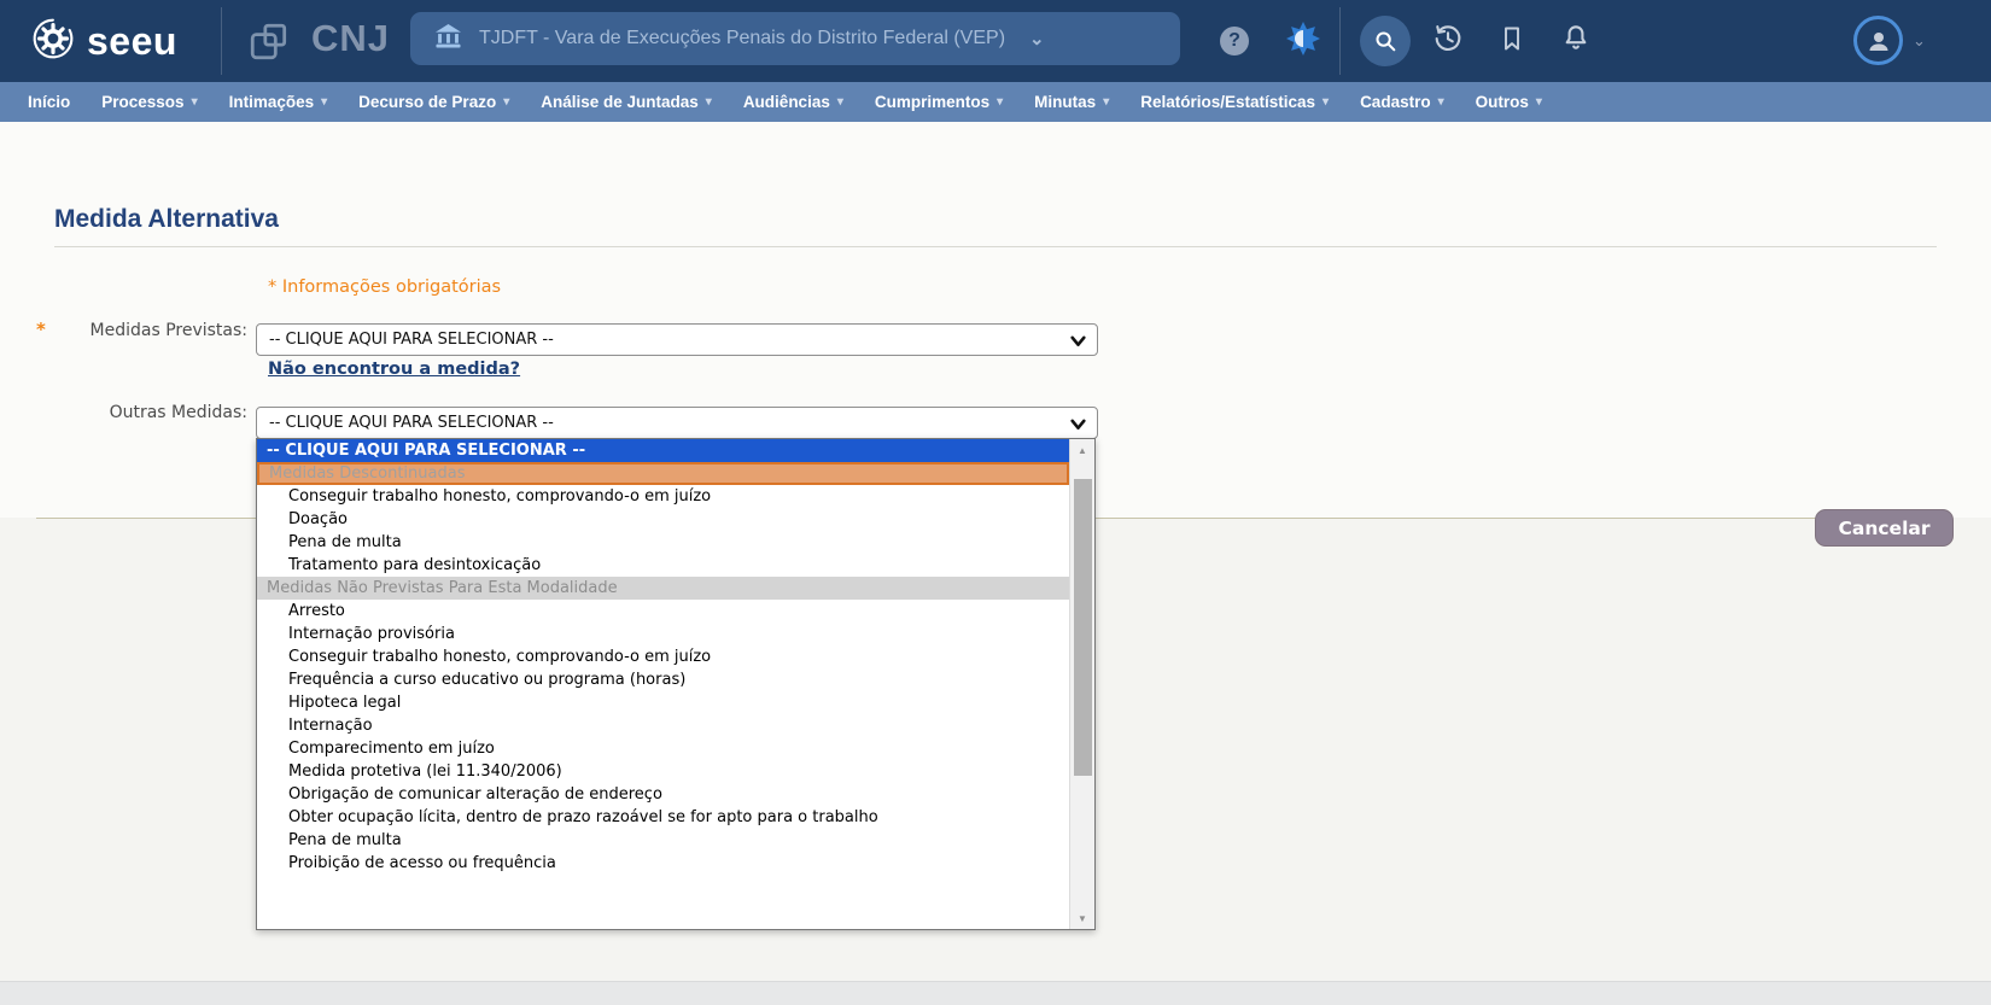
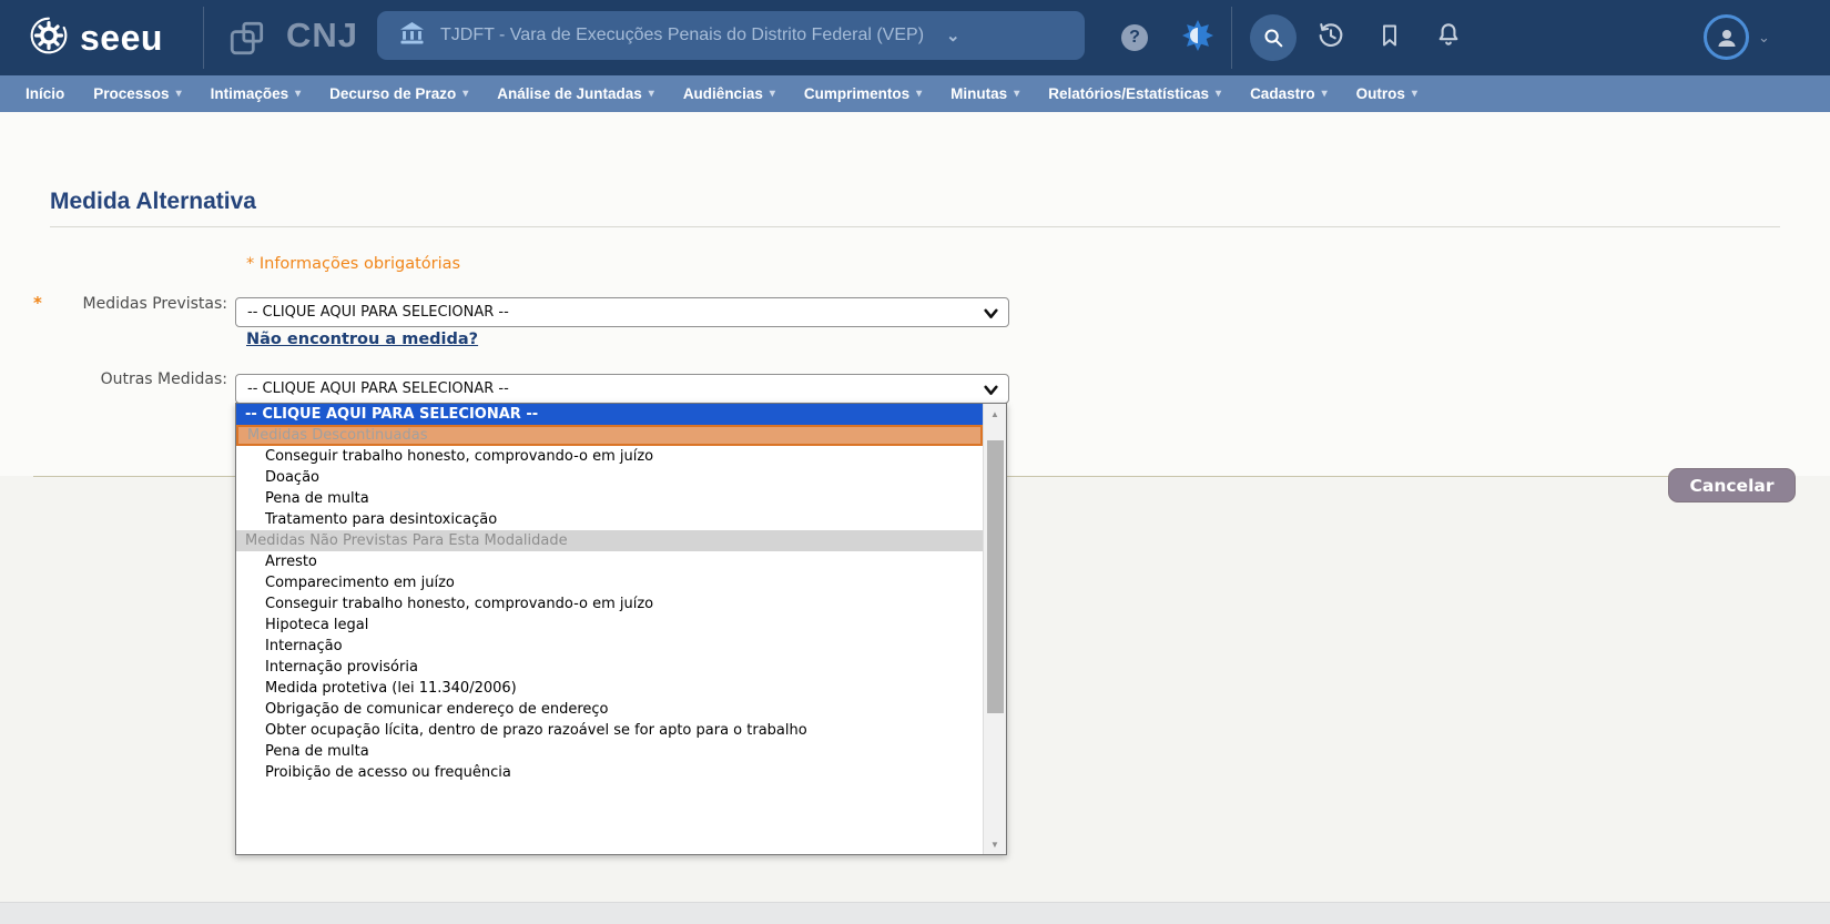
  seeu
  CNJ
  TJDFT - Vara de Execuções Penais do Distrito Federal (VEP)
  ⌄
  ?
  ⌄
  Início
  Processos
  ▾
  Intimações
  ▾
  Decurso de Prazo
  ▾
  Análise de Juntadas
  ▾
  Audiências
  ▾
  Cumprimentos
  ▾
  Minutas
  ▾
  Relatórios/Estatísticas
  ▾
  Cadastro
  ▾
  Outros
  ▾
  Medida Alternativa
  * Informações obrigatórias
  *
  Medidas Previstas:
  -- CLIQUE AQUI PARA SELECIONAR --
  Não encontrou a medida?
  Outras Medidas:
  -- CLIQUE AQUI PARA SELECIONAR --
  Cancelar
  -- CLIQUE AQUI PARA SELECIONAR --
  Medidas Descontinuadas
  Conseguir trabalho honesto, comprovando-o em juízo
  Doação
  Pena de multa
  Tratamento para desintoxicação
  Medidas Não Previstas Para Esta Modalidade
  Arresto
- Internação provisória
+ Comparecimento em juízo
  Conseguir trabalho honesto, comprovando-o em juízo
- Frequência a curso educativo ou programa (horas)
  Hipoteca legal
  Internação
- Comparecimento em juízo
+ Internação provisória
  Medida protetiva (lei 11.340/2006)
- Obrigação de comunicar alteração de endereço
+ Obrigação de comunicar endereço de endereço
  Obter ocupação lícita, dentro de prazo razoável se for apto para o trabalho
  Pena de multa
  Proibição de acesso ou frequência
  ▲
  ▼
